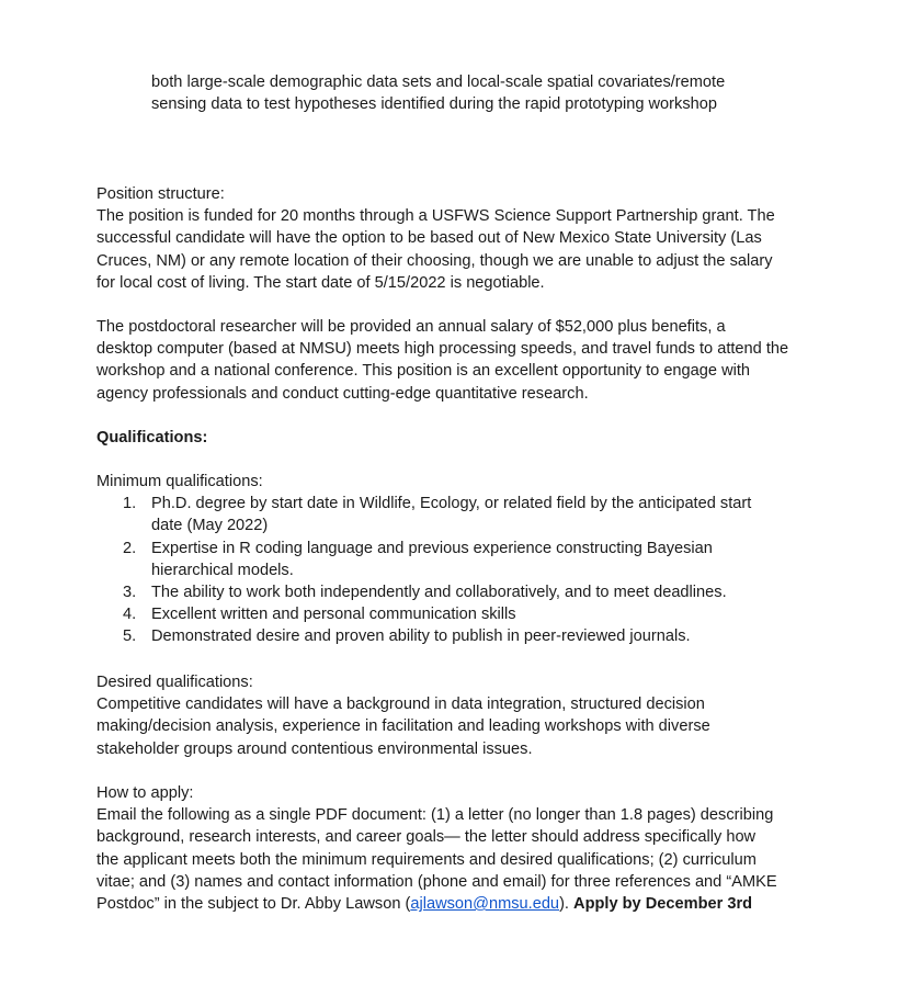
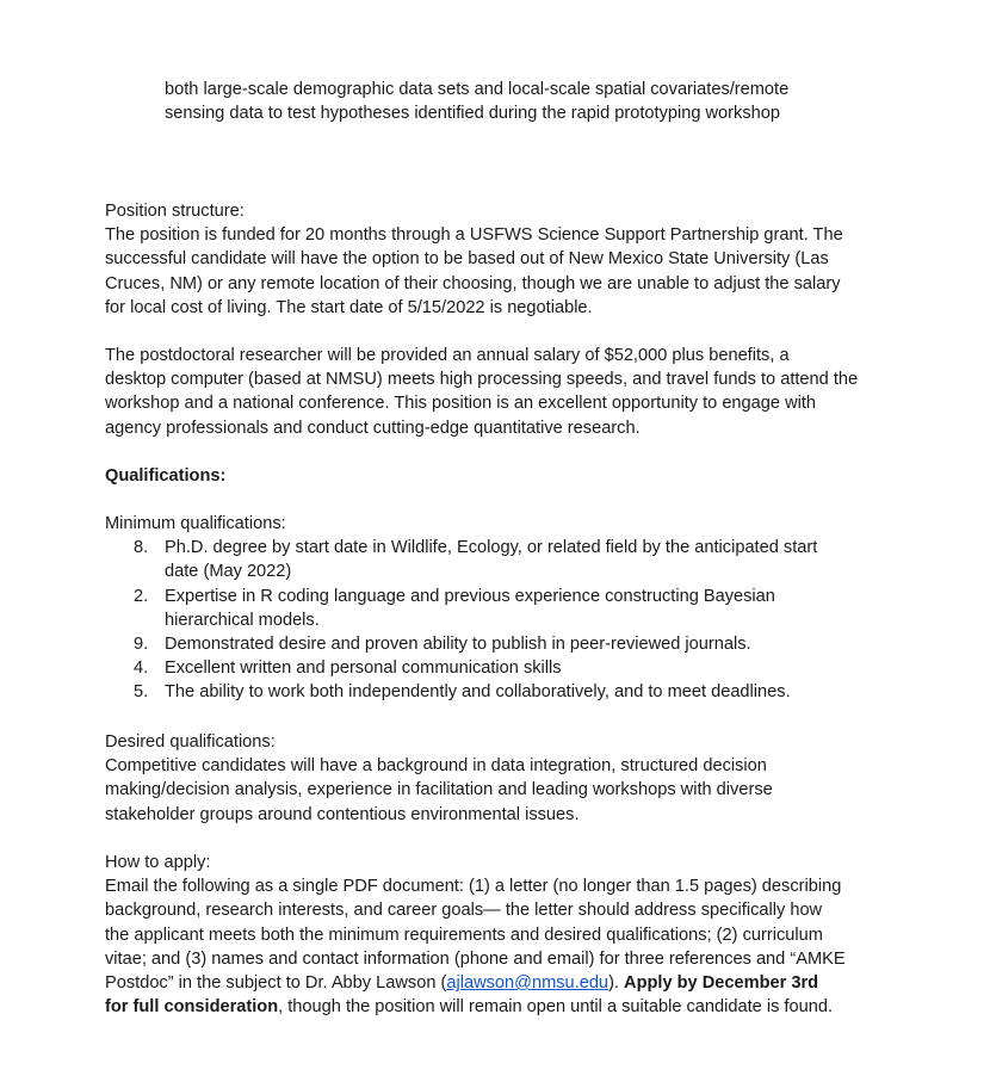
  both large-scale demographic data sets and local-scale spatial covariates/remote
  sensing data to test hypotheses identified during the rapid prototyping workshop
  Position structure:
  The position is funded for 20 months through a USFWS Science Support Partnership grant. The
  successful candidate will have the option to be based out of New Mexico State University (Las
  Cruces, NM) or any remote location of their choosing, though we are unable to adjust the salary
  for local cost of living. The start date of 5/15/2022 is negotiable.
  The postdoctoral researcher will be provided an annual salary of $52,000 plus benefits, a
  desktop computer (based at NMSU) meets high processing speeds, and travel funds to attend the
  workshop and a national conference. This position is an excellent opportunity to engage with
  agency professionals and conduct cutting-edge quantitative research.
  Qualifications:
  Minimum qualifications:
- 1.
+ 8.
  Ph.D. degree by start date in Wildlife, Ecology, or related field by the anticipated start
  date (May 2022)
  2.
  Expertise in R coding language and previous experience constructing Bayesian
  hierarchical models.
- 3.
+ 9.
- The ability to work both independently and collaboratively, and to meet deadlines.
+ Demonstrated desire and proven ability to publish in peer-reviewed journals.
  4.
  Excellent written and personal communication skills
  5.
- Demonstrated desire and proven ability to publish in peer-reviewed journals.
+ The ability to work both independently and collaboratively, and to meet deadlines.
  Desired qualifications:
  Competitive candidates will have a background in data integration, structured decision
  making/decision analysis, experience in facilitation and leading workshops with diverse
  stakeholder groups around contentious environmental issues.
  How to apply:
- Email the following as a single PDF document: (1) a letter (no longer than 1.8 pages) describing
+ Email the following as a single PDF document: (1) a letter (no longer than 1.5 pages) describing
  background, research interests, and career goals— the letter should address specifically how
  the applicant meets both the minimum requirements and desired qualifications; (2) curriculum
  vitae; and (3) names and contact information (phone and email) for three references and “AMKE
  Postdoc” in the subject to Dr. Abby Lawson (ajlawson@nmsu.edu). Apply by December 3rd
+ for full consideration, though the position will remain open until a suitable candidate is found.
